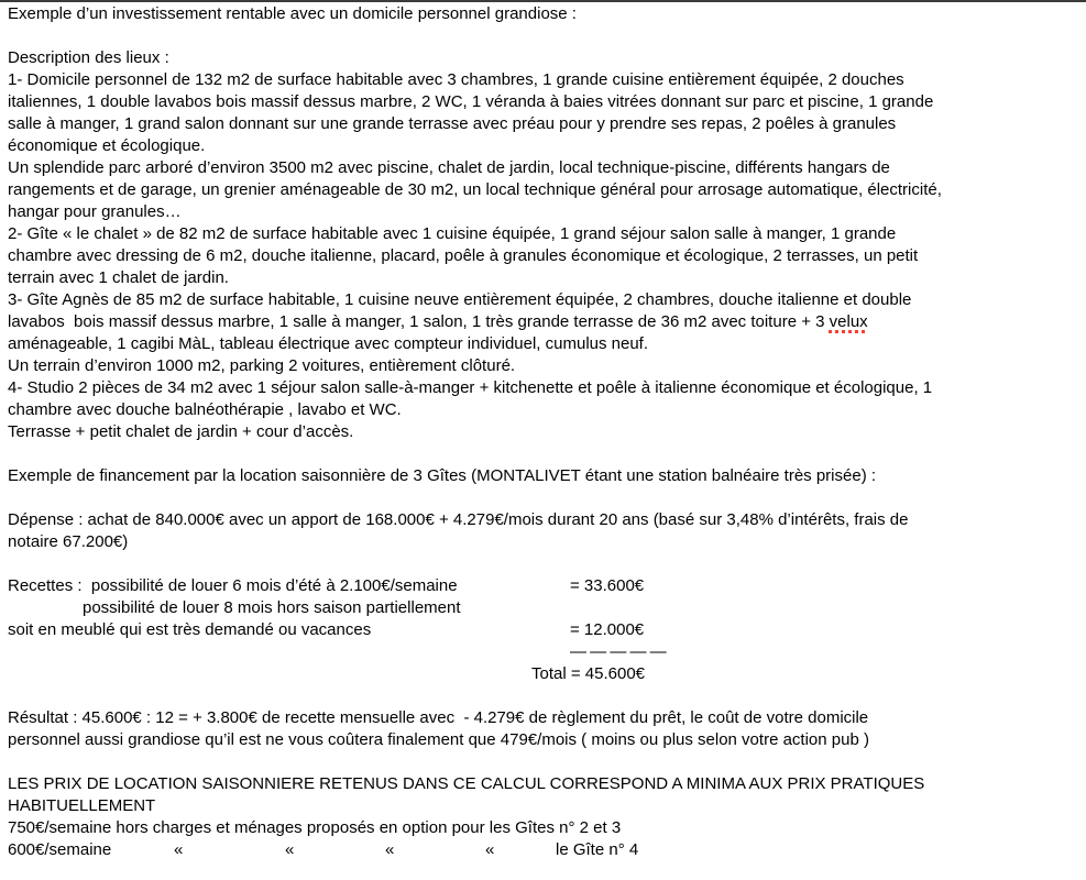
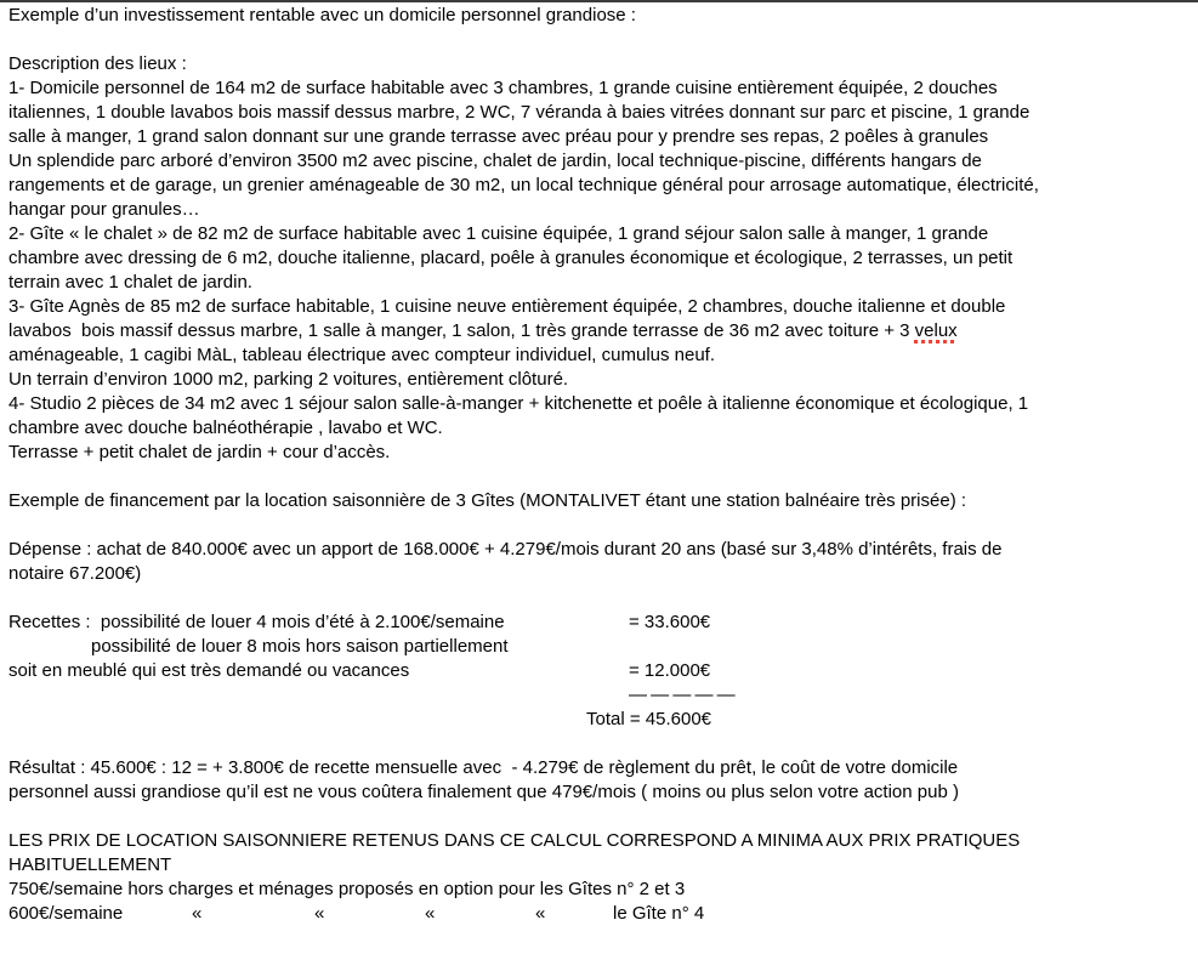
  Exemple d’un investissement rentable avec un domicile personnel grandiose :
  Description des lieux :
- 1- Domicile personnel de 132 m2 de surface habitable avec 3 chambres, 1 grande cuisine entièrement équipée, 2 douches
+ 1- Domicile personnel de 164 m2 de surface habitable avec 3 chambres, 1 grande cuisine entièrement équipée, 2 douches
- italiennes, 1 double lavabos bois massif dessus marbre, 2 WC, 1 véranda à baies vitrées donnant sur parc et piscine, 1 grande
+ italiennes, 1 double lavabos bois massif dessus marbre, 2 WC, 7 véranda à baies vitrées donnant sur parc et piscine, 1 grande
  salle à manger, 1 grand salon donnant sur une grande terrasse avec préau pour y prendre ses repas, 2 poêles à granules
- économique et écologique.
  Un splendide parc arboré d’environ 3500 m2 avec piscine, chalet de jardin, local technique-piscine, différents hangars de
  rangements et de garage, un grenier aménageable de 30 m2, un local technique général pour arrosage automatique, électricité,
  hangar pour granules…
  2- Gîte « le chalet » de 82 m2 de surface habitable avec 1 cuisine équipée, 1 grand séjour salon salle à manger, 1 grande
  chambre avec dressing de 6 m2, douche italienne, placard, poêle à granules économique et écologique, 2 terrasses, un petit
  terrain avec 1 chalet de jardin.
  3- Gîte Agnès de 85 m2 de surface habitable, 1 cuisine neuve entièrement équipée, 2 chambres, douche italienne et double
  lavabos bois massif dessus marbre, 1 salle à manger, 1 salon, 1 très grande terrasse de 36 m2 avec toiture + 3 velux
  aménageable, 1 cagibi MàL, tableau électrique avec compteur individuel, cumulus neuf.
  Un terrain d’environ 1000 m2, parking 2 voitures, entièrement clôturé.
  4- Studio 2 pièces de 34 m2 avec 1 séjour salon salle-à-manger + kitchenette et poêle à italienne économique et écologique, 1
  chambre avec douche balnéothérapie , lavabo et WC.
  Terrasse + petit chalet de jardin + cour d’accès.
  Exemple de financement par la location saisonnière de 3 Gîtes (MONTALIVET étant une station balnéaire très prisée) :
  Dépense : achat de 840.000€ avec un apport de 168.000€ + 4.279€/mois durant 20 ans (basé sur 3,48% d’intérêts, frais de
  notaire 67.200€)
- Recettes : possibilité de louer 6 mois d’été à 2.100€/semaine
+ Recettes : possibilité de louer 4 mois d’été à 2.100€/semaine
  = 33.600€
  possibilité de louer 8 mois hors saison partiellement
  soit en meublé qui est très demandé ou vacances
  = 12.000€
  — — — — —
  Total = 45.600€
  Résultat : 45.600€ : 12 = + 3.800€ de recette mensuelle avec - 4.279€ de règlement du prêt, le coût de votre domicile
  personnel aussi grandiose qu’il est ne vous coûtera finalement que 479€/mois ( moins ou plus selon votre action pub )
  LES PRIX DE LOCATION SAISONNIERE RETENUS DANS CE CALCUL CORRESPOND A MINIMA AUX PRIX PRATIQUES
  HABITUELLEMENT
  750€/semaine hors charges et ménages proposés en option pour les Gîtes n° 2 et 3
  600€/semaine
  «
  «
  «
  «
  le Gîte n° 4
